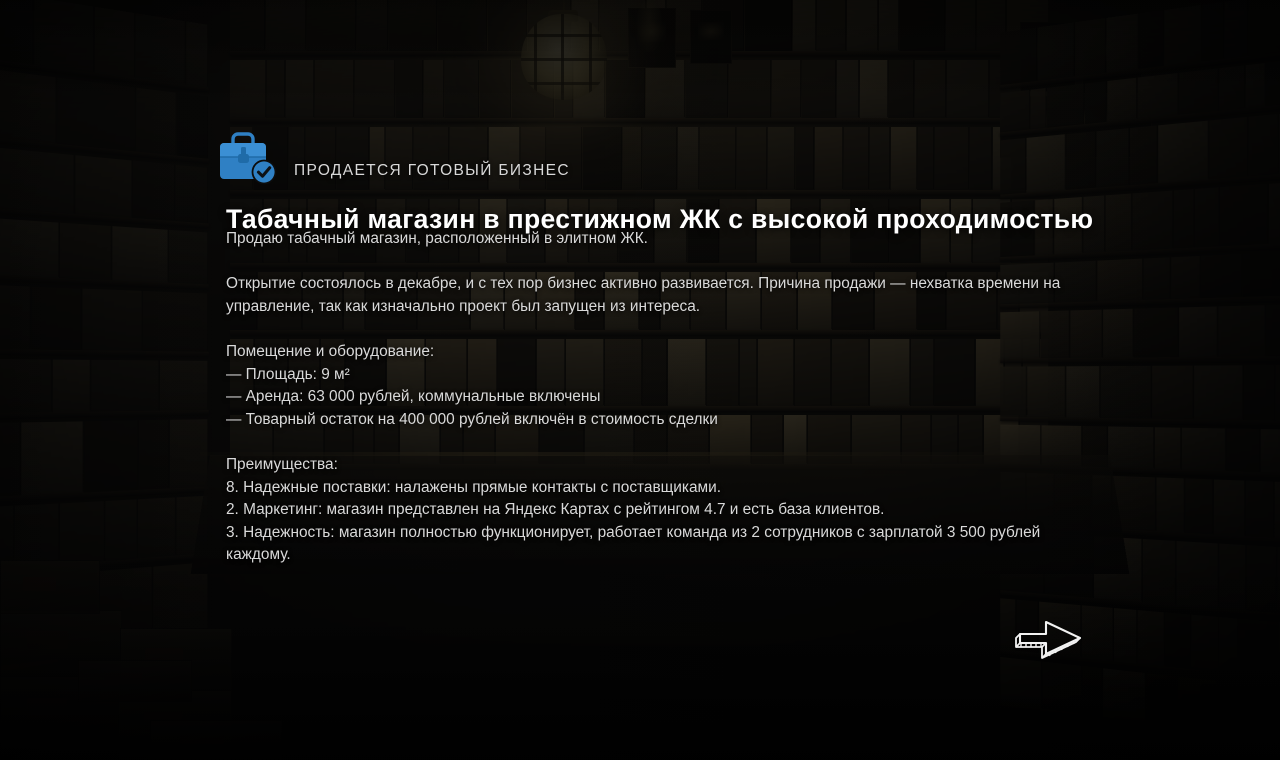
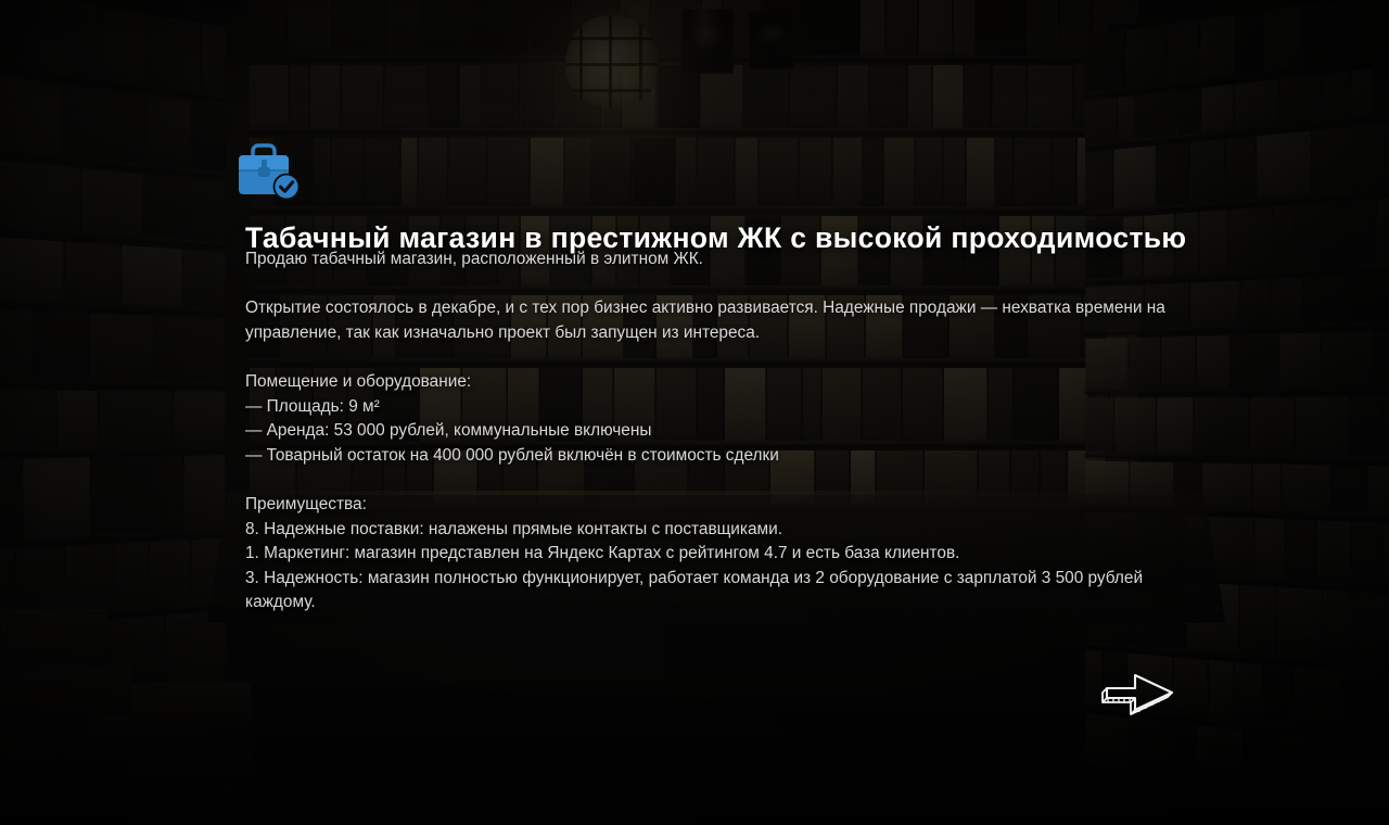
- ПРОДАЕТСЯ ГОТОВЫЙ БИЗНЕС
  Табачный магазин в престижном ЖК с высокой проходимостью
  Продаю табачный магазин, расположенный в элитном ЖК.
- Открытие состоялось в декабре, и с тех пор бизнес активно развивается. Причина продажи — нехватка времени на управление, так как изначально проект был запущен из интереса.
+ Открытие состоялось в декабре, и с тех пор бизнес активно развивается. Надежные продажи — нехватка времени на управление, так как изначально проект был запущен из интереса.
  Помещение и оборудование:
  — Площадь: 9 м²
- — Аренда: 63 000 рублей, коммунальные включены
+ — Аренда: 53 000 рублей, коммунальные включены
  — Товарный остаток на 400 000 рублей включён в стоимость сделки
  Преимущества:
  8. Надежные поставки: налажены прямые контакты с поставщиками.
- 2. Маркетинг: магазин представлен на Яндекс Картах с рейтингом 4.7 и есть база клиентов.
+ 1. Маркетинг: магазин представлен на Яндекс Картах с рейтингом 4.7 и есть база клиентов.
- 3. Надежность: магазин полностью функционирует, работает команда из 2 сотрудников с зарплатой 3 500 рублей каждому.
+ 3. Надежность: магазин полностью функционирует, работает команда из 2 оборудование с зарплатой 3 500 рублей каждому.
